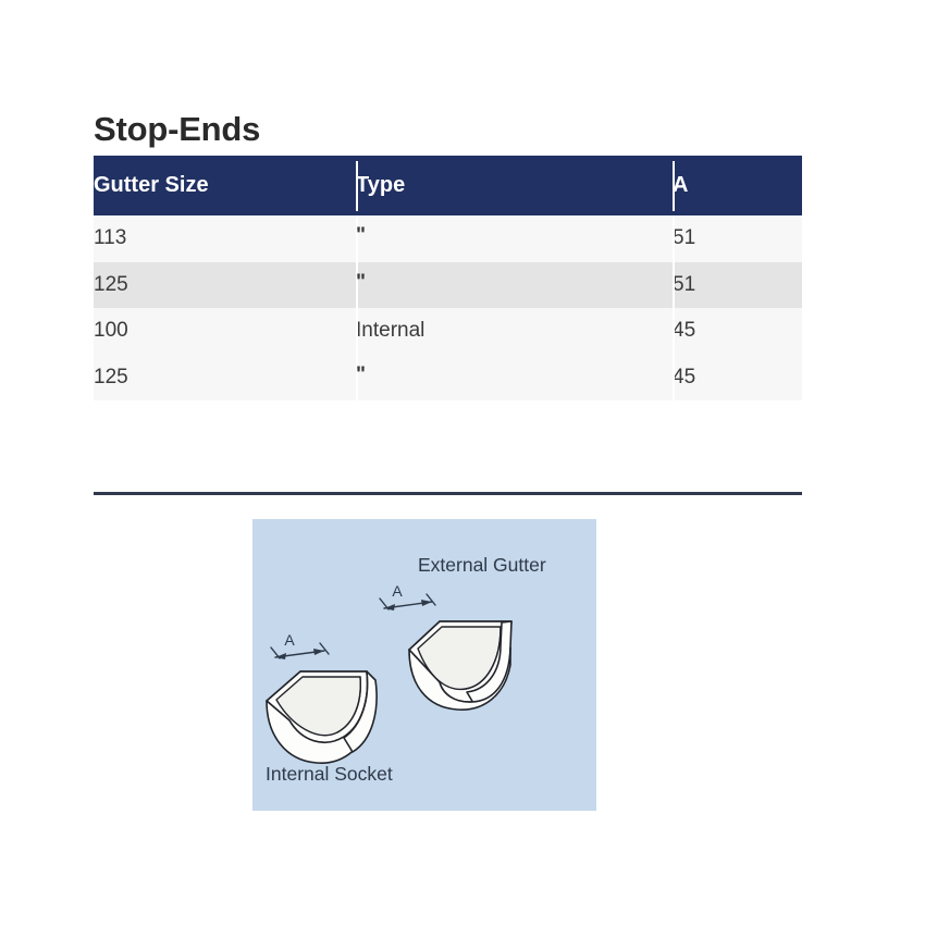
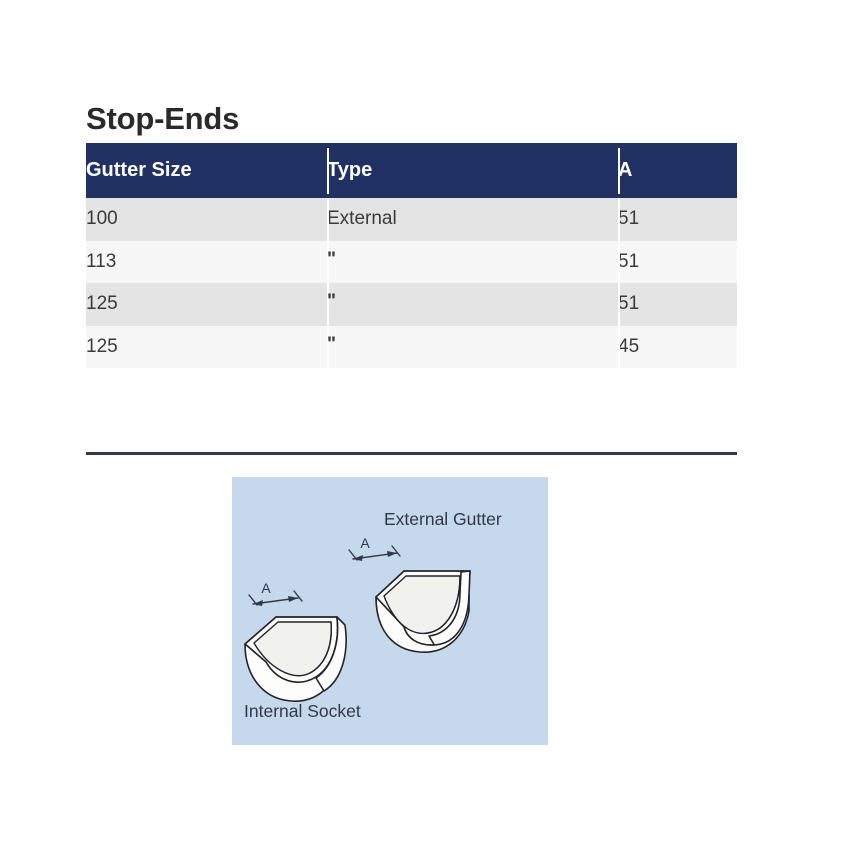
  Stop-Ends
  Gutter Size	Type	A
+ 100	External	51
  113	"	51
  125	"	51
- 100	Internal	45
  125	"	45
  External Gutter
  A
  A
  Internal Socket
